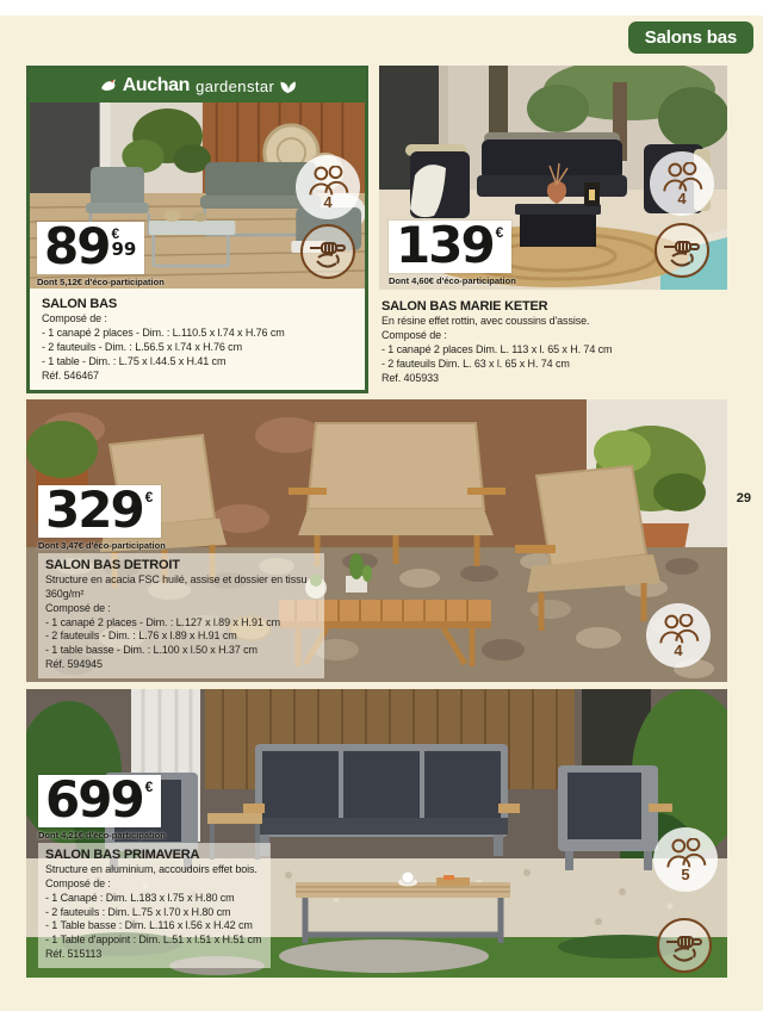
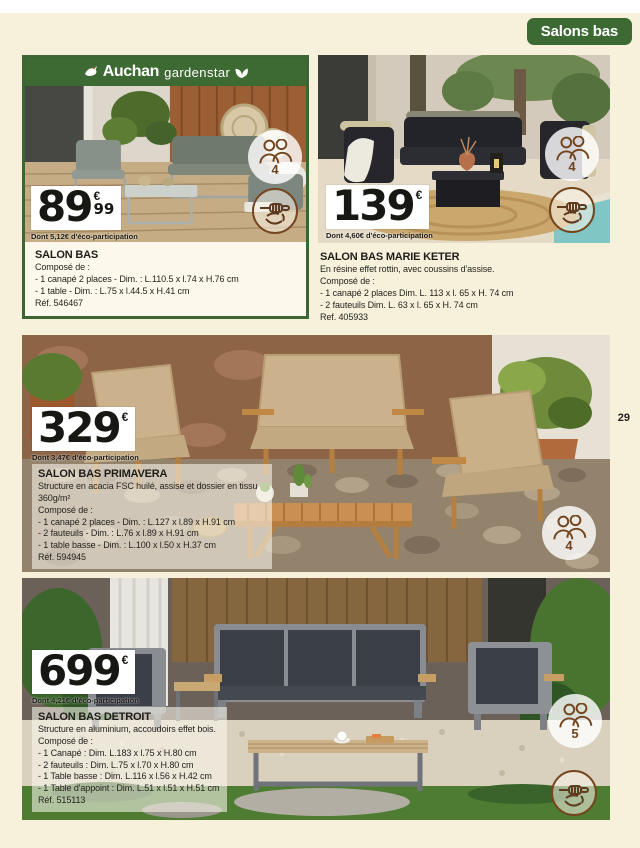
  Salons bas
  29
  Auchan
  gardenstar
  4
  89
  €
  99
  Dont 5,12€ d'éco-participation
  SALON BAS
  Composé de :
  - 1 canapé 2 places - Dim. : L.110.5 x l.74 x H.76 cm
- - 2 fauteuils - Dim. : L.56.5 x l.74 x H.76 cm
  - 1 table - Dim. : L.75 x l.44.5 x H.41 cm
  Réf. 546467
  4
  139
  €
  Dont 4,60€ d'éco-participation
  SALON BAS MARIE KETER
  En résine effet rottin, avec coussins d'assise.
  Composé de :
  - 1 canapé 2 places Dim. L. 113 x l. 65 x H. 74 cm
  - 2 fauteuils Dim. L. 63 x l. 65 x H. 74 cm
  Ref. 405933
  4
  329
  €
  Dont 3,47€ d'éco-participation
- SALON BAS DETROIT
+ SALON BAS PRIMAVERA
  Structure en acacia FSC huilé, assise et dossier en tissu 360g/m²
  Composé de :
  - 1 canapé 2 places - Dim. : L.127 x l.89 x H.91 cm
  - 2 fauteuils - Dim. : L.76 x l.89 x H.91 cm
  - 1 table basse - Dim. : L.100 x l.50 x H.37 cm
  Réf. 594945
  5
  699
  €
  Dont 4,21€ d'éco-participation
- SALON BAS PRIMAVERA
+ SALON BAS DETROIT
  Structure en aluminium, accoudoirs effet bois.
  Composé de :
  - 1 Canapé : Dim. L.183 x l.75 x H.80 cm
  - 2 fauteuils : Dim. L.75 x l.70 x H.80 cm
  - 1 Table basse : Dim. L.116 x l.56 x H.42 cm
  - 1 Table d'appoint : Dim. L.51 x l.51 x H.51 cm
  Réf. 515113
